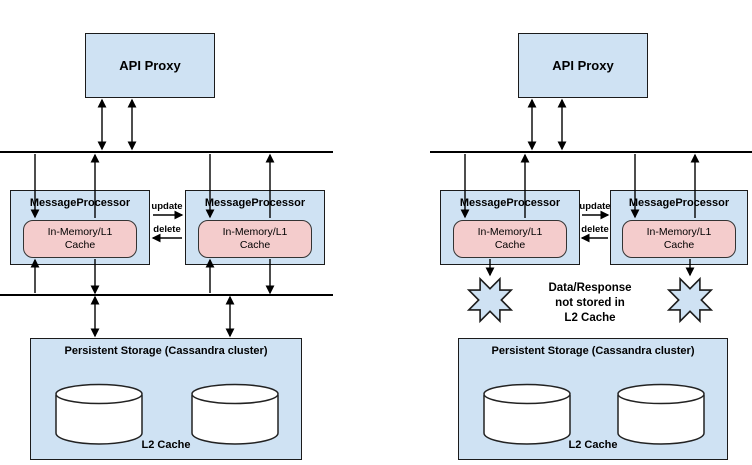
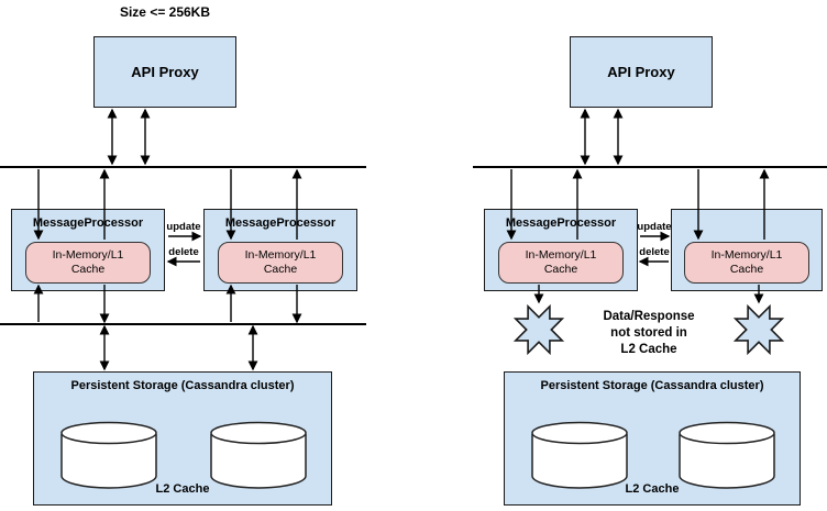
+ Size <= 256KB
  API Proxy
  essageProcessor
  In-Memory/L1 Cache
  essageProcessor
  In-Memory/L1 Cache
  update
  delete
  Persistent Storage (Cassandra cluster)
  L2 Cache
  API Proxy
  essageProcessor
  In-Memory/L1 Cache
- MessageProcessor
  In-Memory/L1 Cache
  update
  delete
  Data/Response
  not stored in
  L2 Cache
  Persistent Storage (Cassandra cluster)
  L2 Cache
